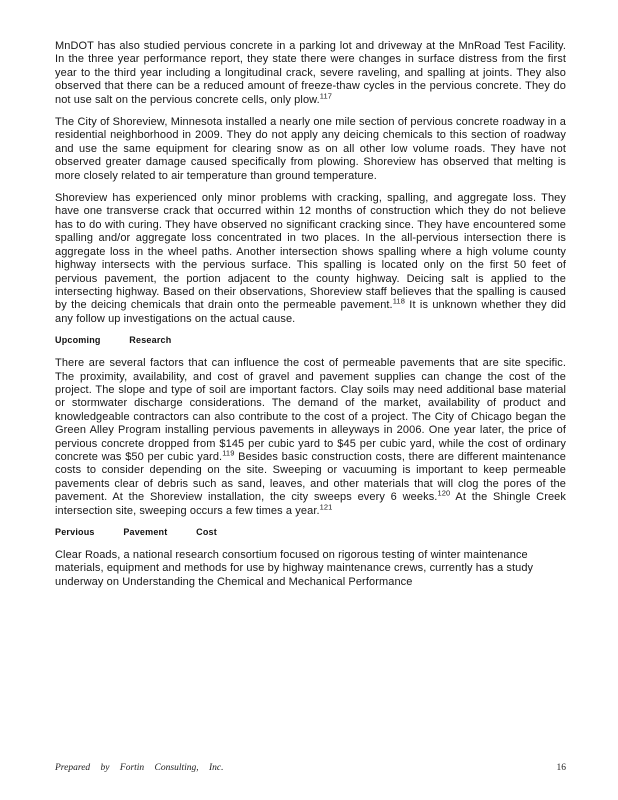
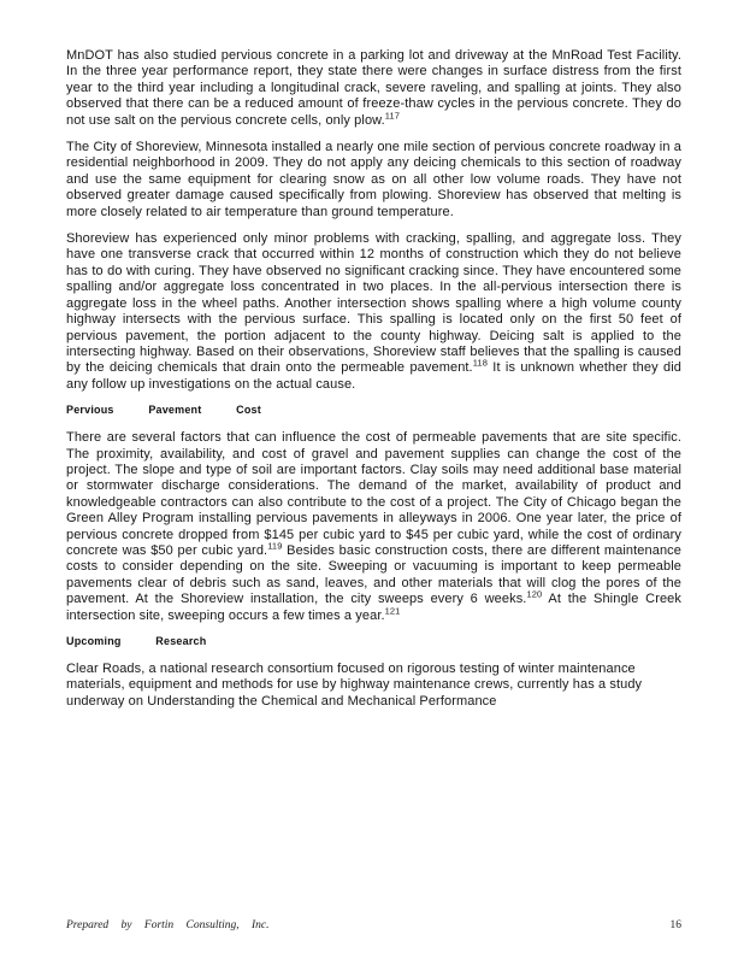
  MnDOT has also studied pervious concrete in a parking lot and driveway at the MnRoad Test Facility. In the three year performance report, they state there were changes in surface distress from the first year to the third year including a longitudinal crack, severe raveling, and spalling at joints. They also observed that there can be a reduced amount of freeze-thaw cycles in the pervious concrete. They do not use salt on the pervious concrete cells, only plow.117
  The City of Shoreview, Minnesota installed a nearly one mile section of pervious concrete roadway in a residential neighborhood in 2009. They do not apply any deicing chemicals to this section of roadway and use the same equipment for clearing snow as on all other low volume roads. They have not observed greater damage caused specifically from plowing. Shoreview has observed that melting is more closely related to air temperature than ground temperature.
  Shoreview has experienced only minor problems with cracking, spalling, and aggregate loss. They have one transverse crack that occurred within 12 months of construction which they do not believe has to do with curing. They have observed no significant cracking since. They have encountered some spalling and/or aggregate loss concentrated in two places. In the all-pervious intersection there is aggregate loss in the wheel paths. Another intersection shows spalling where a high volume county highway intersects with the pervious surface. This spalling is located only on the first 50 feet of pervious pavement, the portion adjacent to the county highway. Deicing salt is applied to the intersecting highway. Based on their observations, Shoreview staff believes that the spalling is caused by the deicing chemicals that drain onto the permeable pavement.118 It is unknown whether they did any follow up investigations on the actual cause.
- Upcoming Research
+ Pervious Pavement Cost
  There are several factors that can influence the cost of permeable pavements that are site specific. The proximity, availability, and cost of gravel and pavement supplies can change the cost of the project. The slope and type of soil are important factors. Clay soils may need additional base material or stormwater discharge considerations. The demand of the market, availability of product and knowledgeable contractors can also contribute to the cost of a project. The City of Chicago began the Green Alley Program installing pervious pavements in alleyways in 2006. One year later, the price of pervious concrete dropped from $145 per cubic yard to $45 per cubic yard, while the cost of ordinary concrete was $50 per cubic yard.119 Besides basic construction costs, there are different maintenance costs to consider depending on the site. Sweeping or vacuuming is important to keep permeable pavements clear of debris such as sand, leaves, and other materials that will clog the pores of the pavement. At the Shoreview installation, the city sweeps every 6 weeks.120 At the Shingle Creek intersection site, sweeping occurs a few times a year.121
- Pervious Pavement Cost
+ Upcoming Research
  Clear Roads, a national research consortium focused on rigorous testing of winter maintenance materials, equipment and methods for use by highway maintenance crews, currently has a study underway on Understanding the Chemical and Mechanical Performance
  Prepared by Fortin Consulting, Inc.
  16
